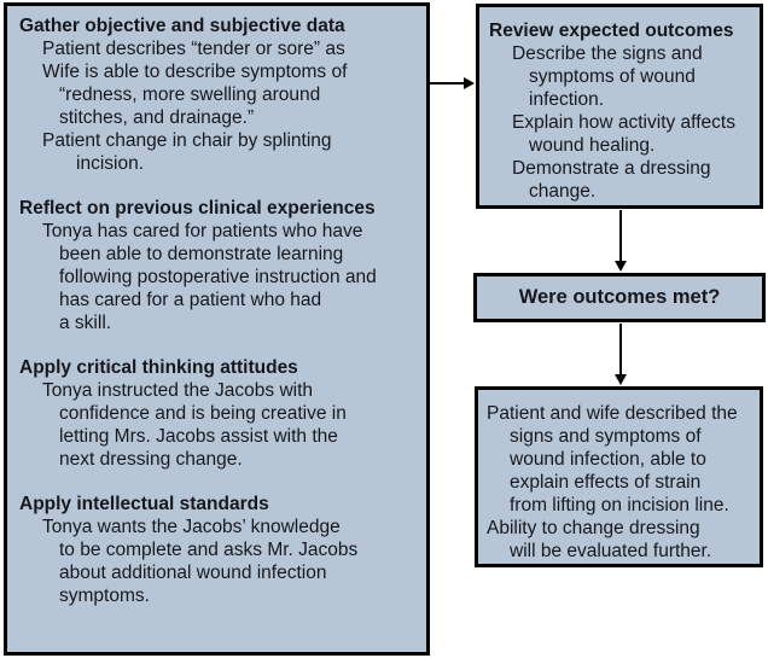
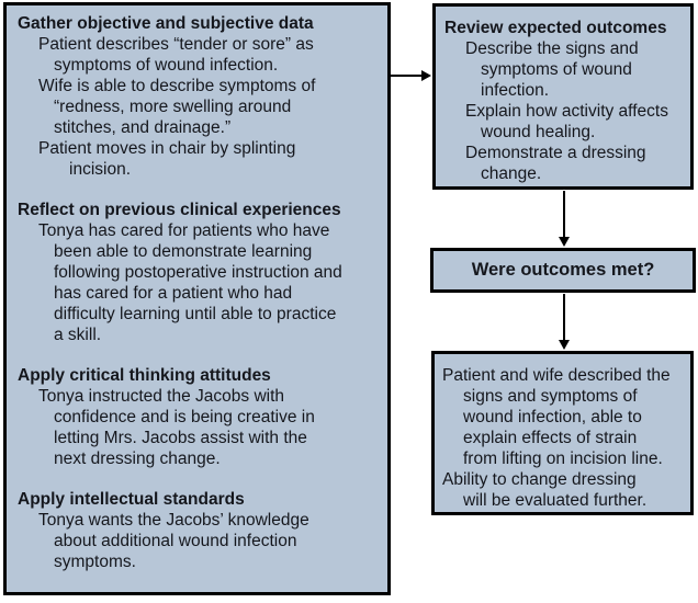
  Gather objective and subjective data
  Patient describes “tender or sore” as
+ symptoms of wound infection.
  Wife is able to describe symptoms of
  “redness, more swelling around
  stitches, and drainage.”
- Patient change in chair by splinting
+ Patient moves in chair by splinting
  incision.
  Reflect on previous clinical experiences
  Tonya has cared for patients who have
  been able to demonstrate learning
  following postoperative instruction and
  has cared for a patient who had
+ difficulty learning until able to practice
  a skill.
  Apply critical thinking attitudes
  Tonya instructed the Jacobs with
  confidence and is being creative in
  letting Mrs. Jacobs assist with the
  next dressing change.
  Apply intellectual standards
  Tonya wants the Jacobs’ knowledge
- to be complete and asks Mr. Jacobs
  about additional wound infection
  symptoms.
  Review expected outcomes
  Describe the signs and
  symptoms of wound
  infection.
  Explain how activity affects
  wound healing.
  Demonstrate a dressing
  change.
  Were outcomes met?
  Patient and wife described the
  signs and symptoms of
  wound infection, able to
  explain effects of strain
  from lifting on incision line.
  Ability to change dressing
  will be evaluated further.
